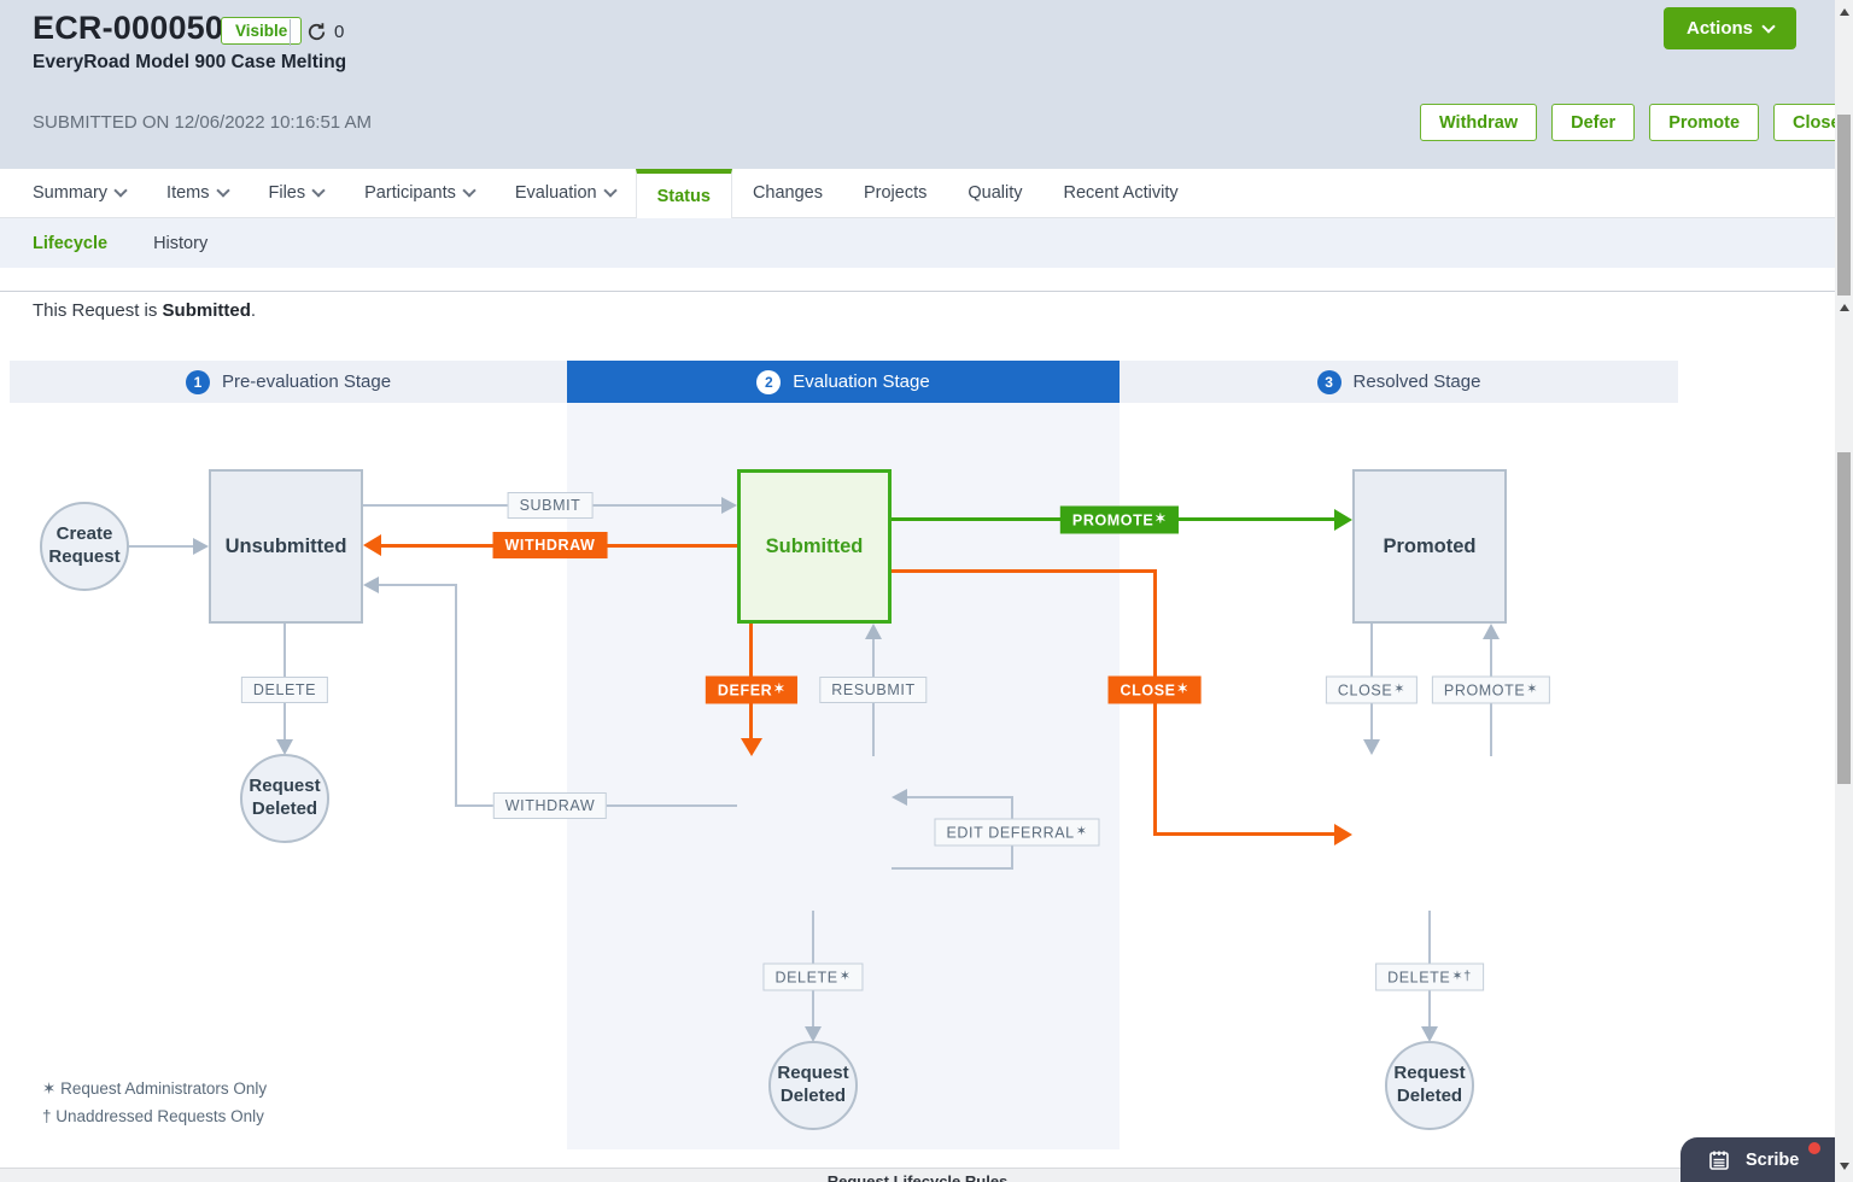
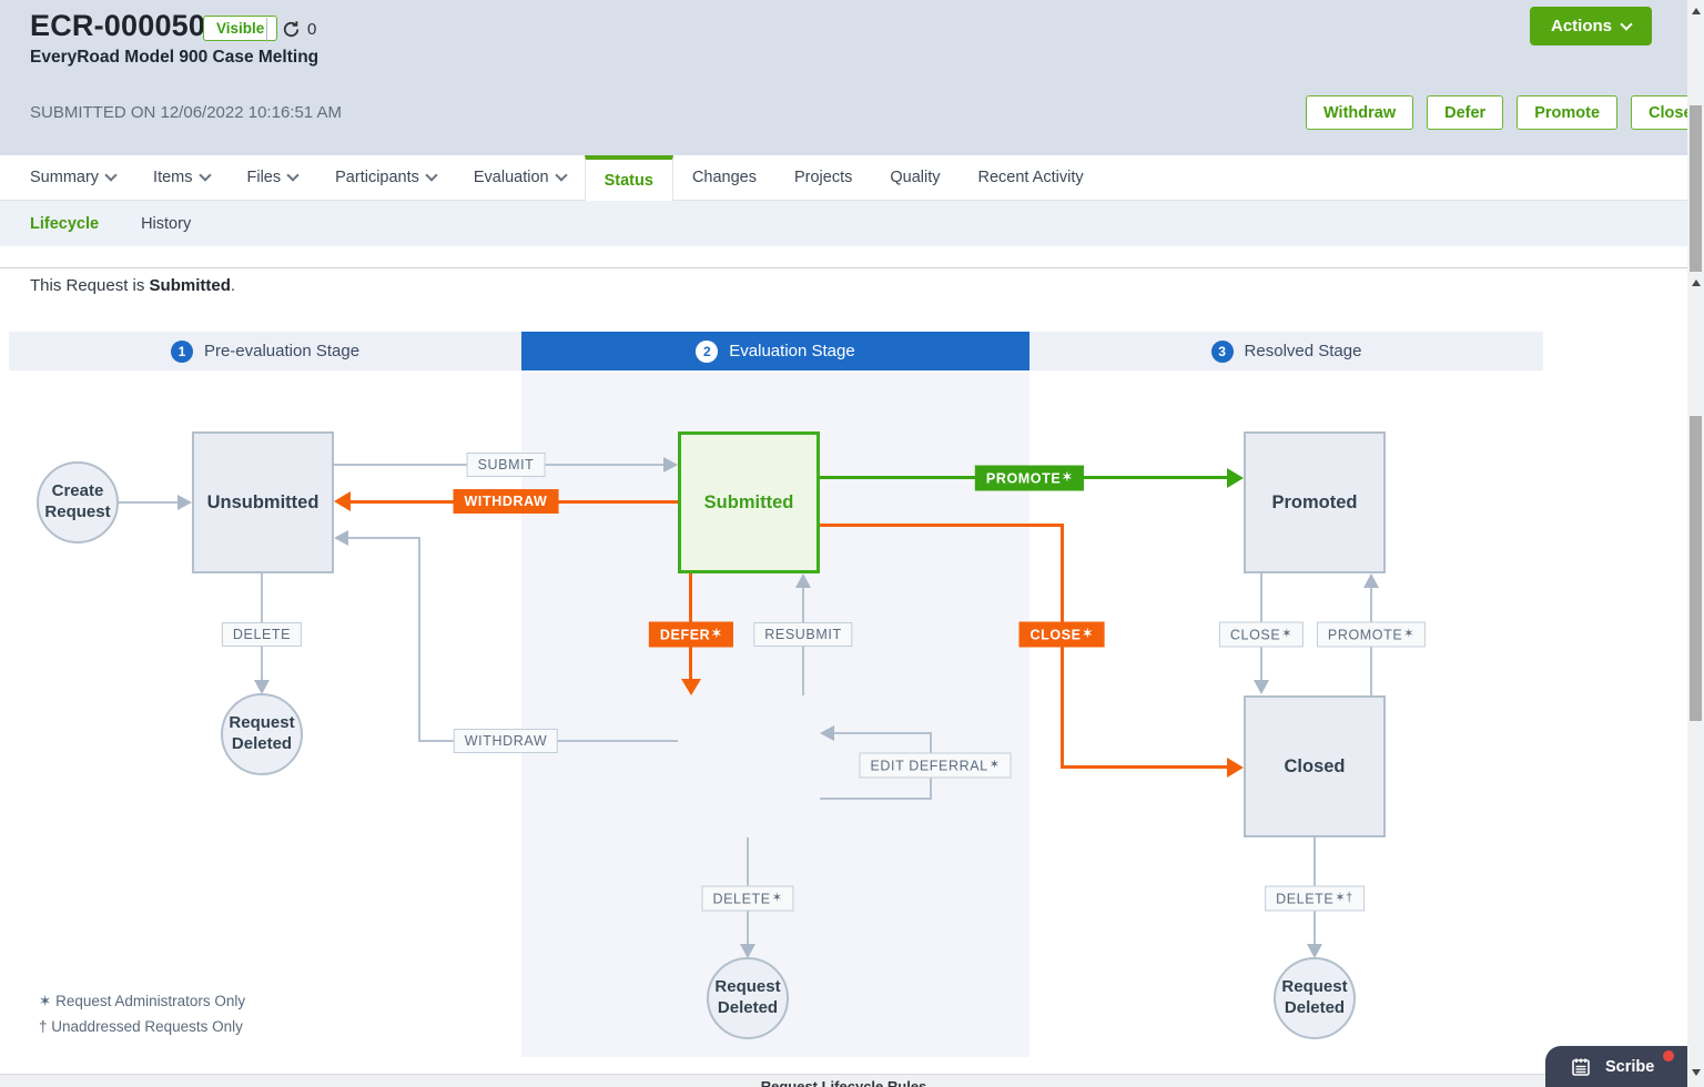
  ECR-000050
  Visible
  0
  EveryRoad Model 900 Case Melting
  SUBMITTED ON 12/06/2022 10:16:51 AM
  Actions
  Withdraw
  Defer
  Promote
  Clos
  Summary
  Items
  Files
  Participants
  Evaluation
  Status
  Changes
  Projects
  Quality
  Recent Activity
  Lifecycle
  History
  This Request is Submitted.
  1
  Pre-evaluation Stage
  2
  Evaluation Stage
  3
  Resolved Stage
  Create Request
  Unsubmitted
  Submitted
  Promoted
+ Closed
  Request Deleted
  Request Deleted
  Request Deleted
  SUBMIT
  WITHDRAW
  PROMOTE✶
  DELETE
  DEFER✶
  RESUBMIT
  CLOSE✶
  CLOSE✶
  PROMOTE✶
  WITHDRAW
  EDIT DEFERRAL✶
  DELETE✶
  DELETE✶†
  ✶ Request Administrators Only
  † Unaddressed Requests Only
  Scribe
